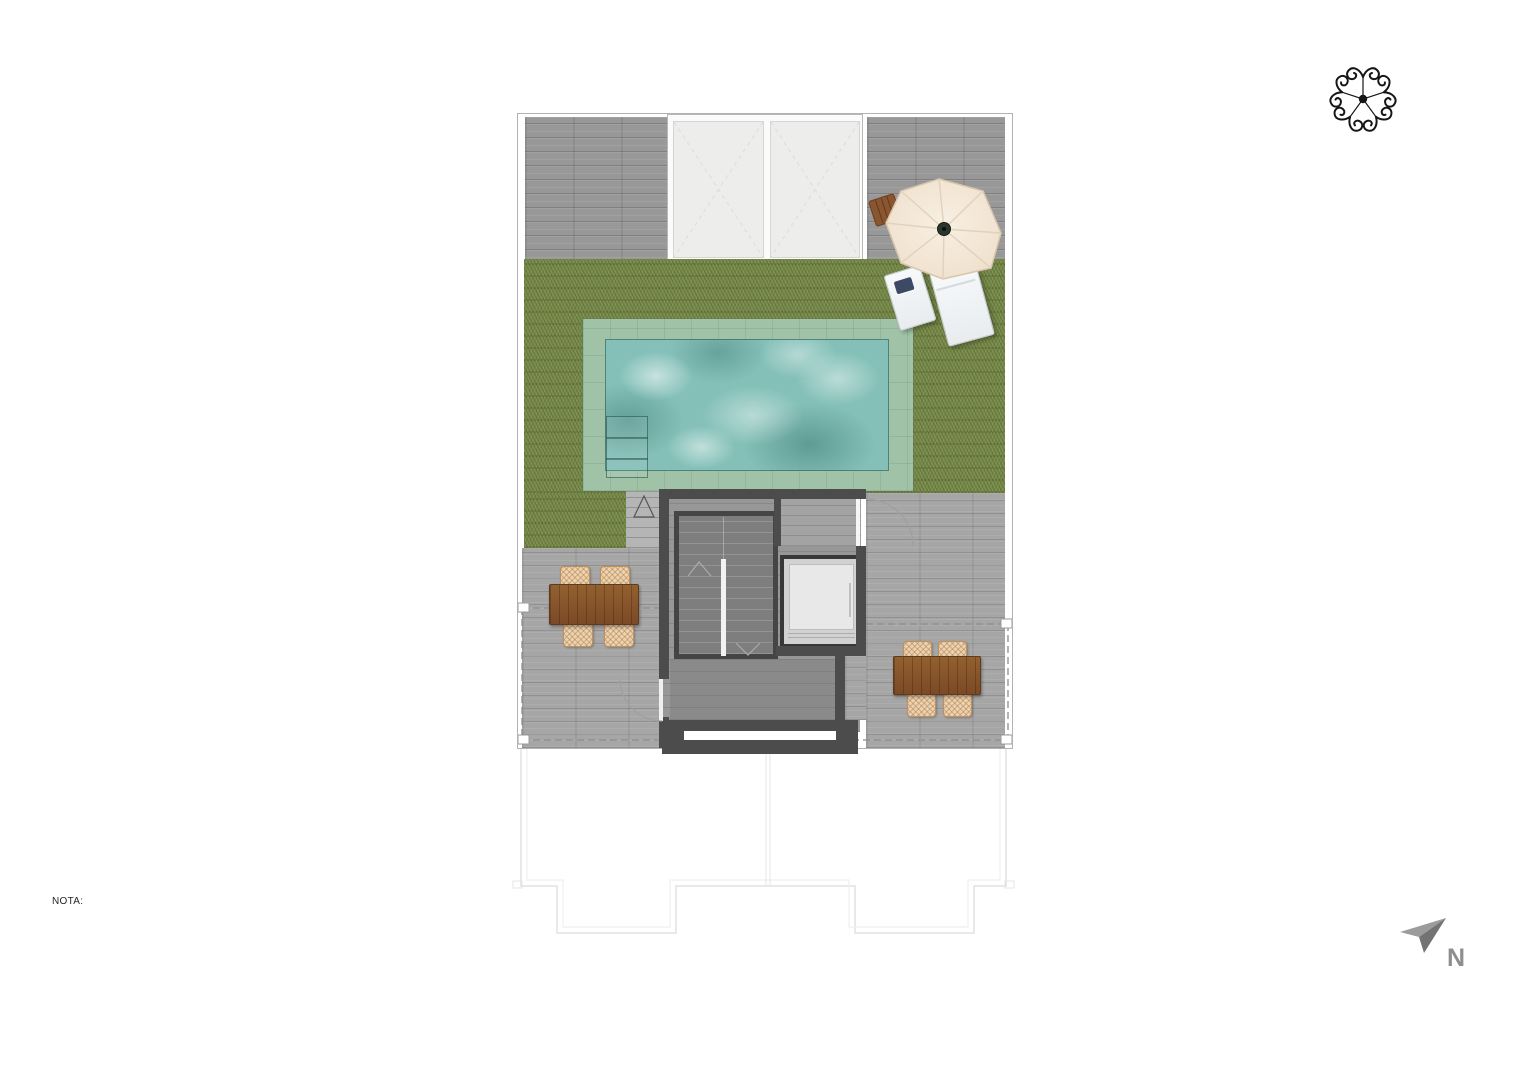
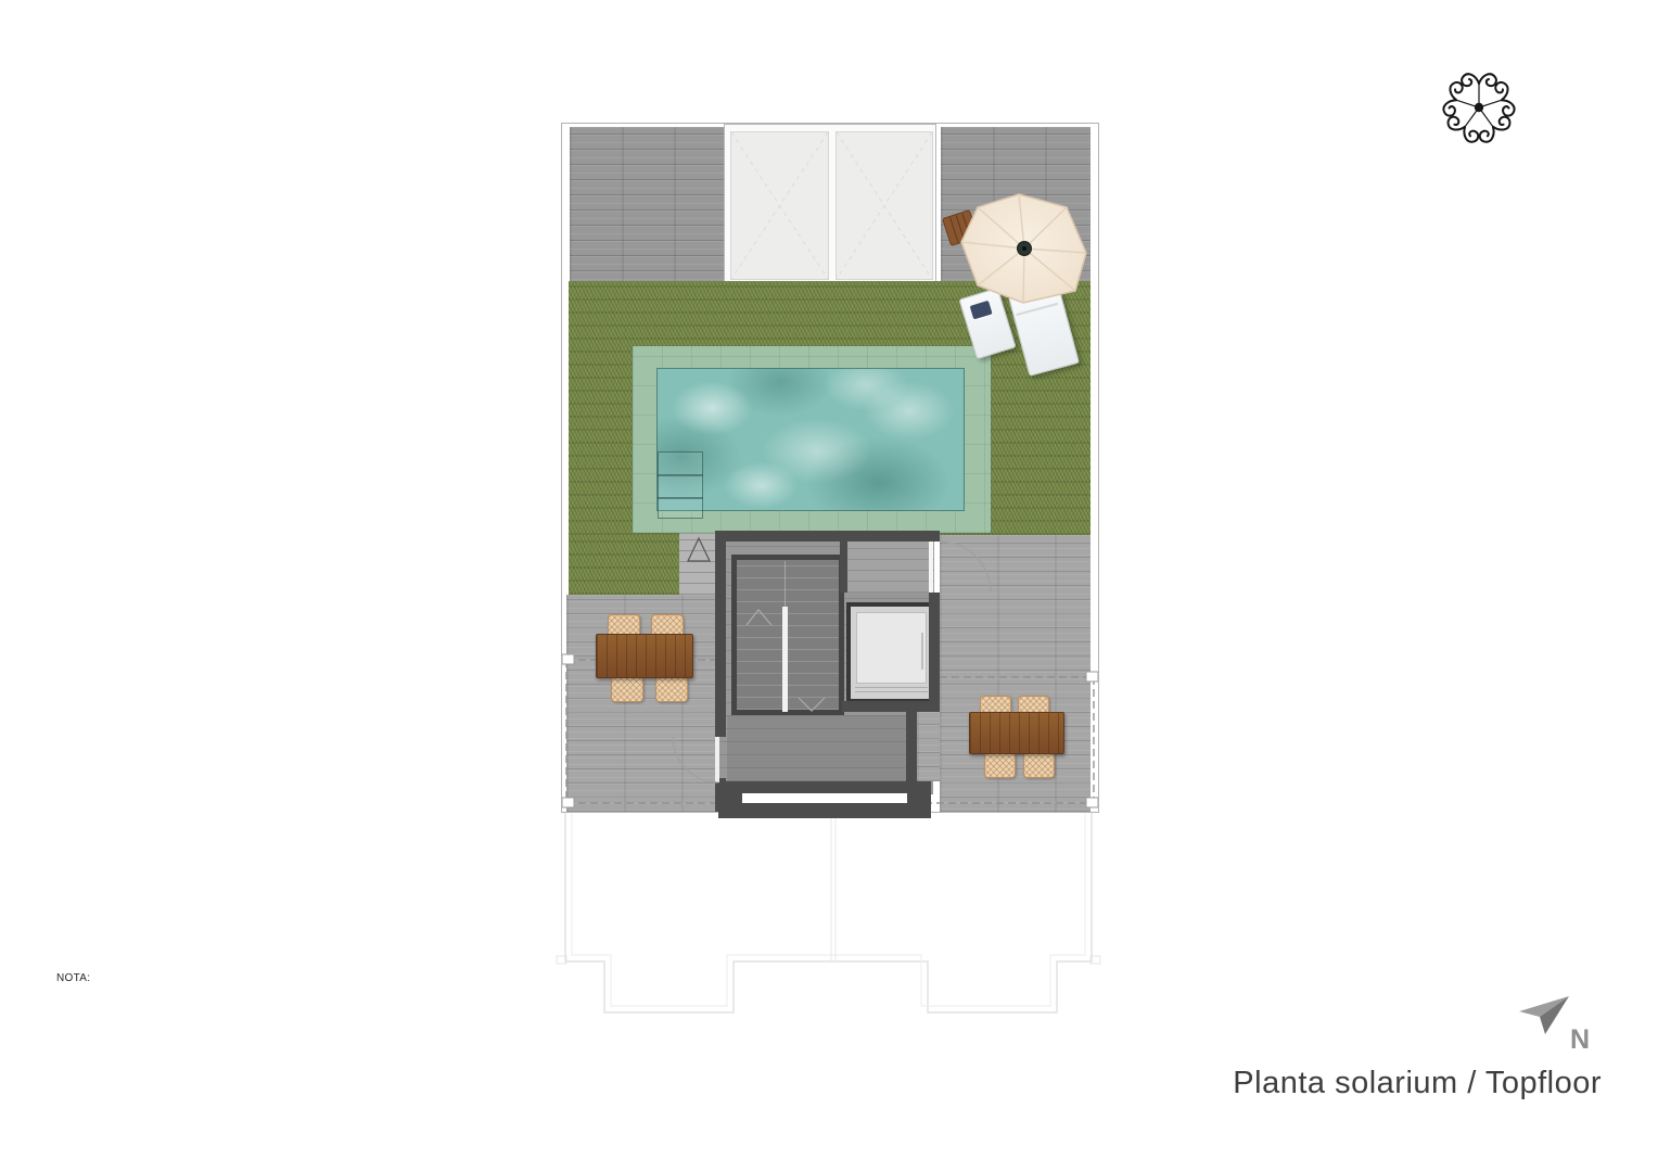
  NOTA:
  N
+ Planta solarium / Topfloor
